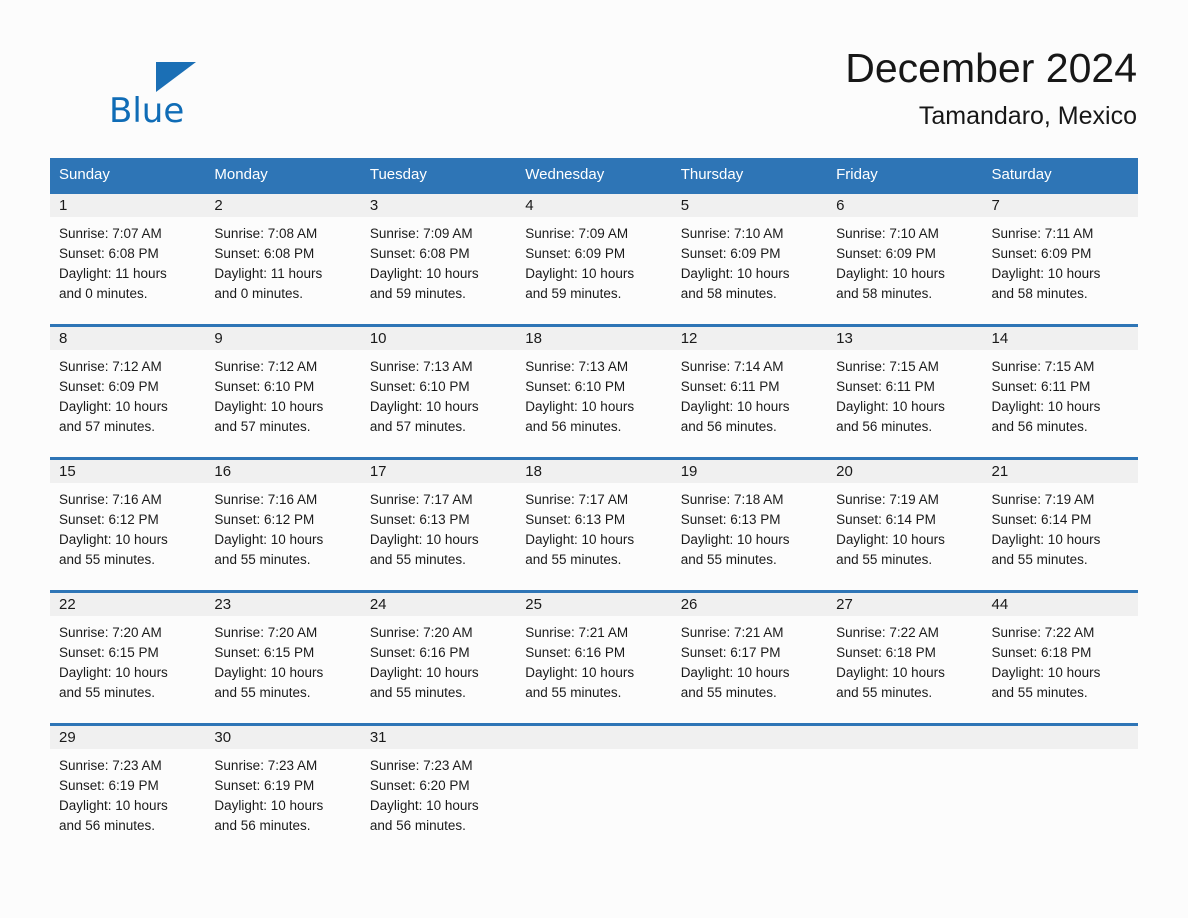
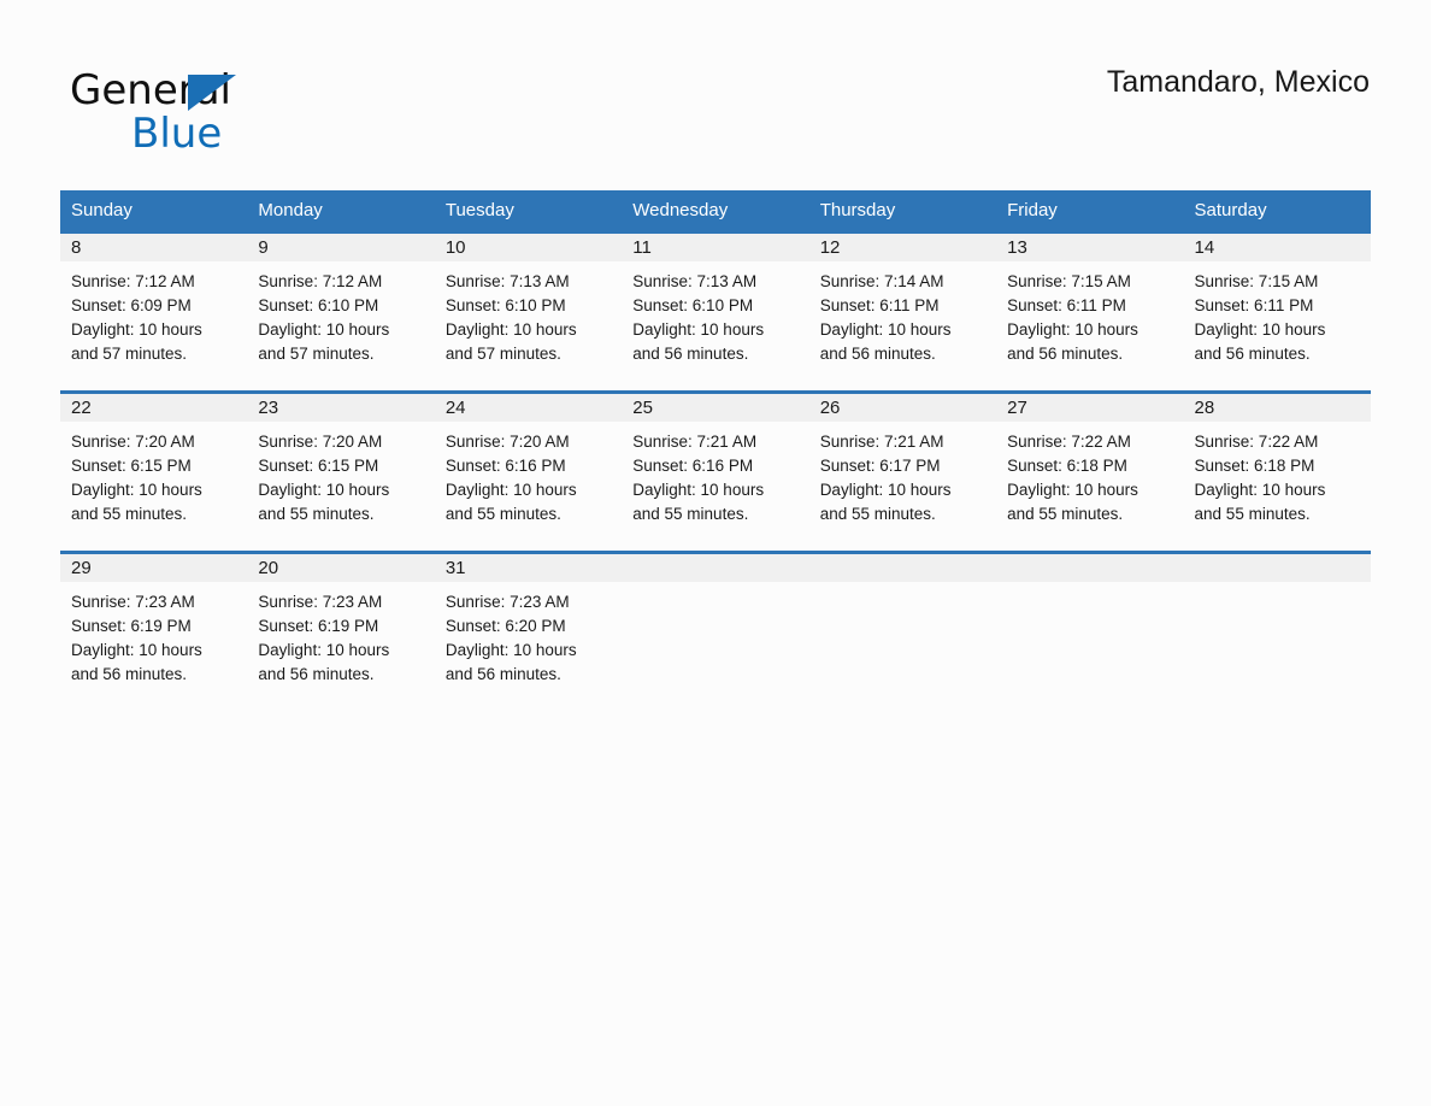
+ General
  Blue
- December 2024
  Tamandaro, Mexico
  Sunday	Monday	Tuesday	Wednesday	Thursday	Friday	Saturday
- 1Sunrise: 7:07 AMSunset: 6:08 PMDaylight: 11 hoursand 0 minutes.	2Sunrise: 7:08 AMSunset: 6:08 PMDaylight: 11 hoursand 0 minutes.	3Sunrise: 7:09 AMSunset: 6:08 PMDaylight: 10 hoursand 59 minutes.	4Sunrise: 7:09 AMSunset: 6:09 PMDaylight: 10 hoursand 59 minutes.	5Sunrise: 7:10 AMSunset: 6:09 PMDaylight: 10 hoursand 58 minutes.	6Sunrise: 7:10 AMSunset: 6:09 PMDaylight: 10 hoursand 58 minutes.	7Sunrise: 7:11 AMSunset: 6:09 PMDaylight: 10 hoursand 58 minutes.
- 8Sunrise: 7:12 AMSunset: 6:09 PMDaylight: 10 hoursand 57 minutes.	9Sunrise: 7:12 AMSunset: 6:10 PMDaylight: 10 hoursand 57 minutes.	10Sunrise: 7:13 AMSunset: 6:10 PMDaylight: 10 hoursand 57 minutes.	18Sunrise: 7:13 AMSunset: 6:10 PMDaylight: 10 hoursand 56 minutes.	12Sunrise: 7:14 AMSunset: 6:11 PMDaylight: 10 hoursand 56 minutes.	13Sunrise: 7:15 AMSunset: 6:11 PMDaylight: 10 hoursand 56 minutes.	14Sunrise: 7:15 AMSunset: 6:11 PMDaylight: 10 hoursand 56 minutes.
+ 8Sunrise: 7:12 AMSunset: 6:09 PMDaylight: 10 hoursand 57 minutes.	9Sunrise: 7:12 AMSunset: 6:10 PMDaylight: 10 hoursand 57 minutes.	10Sunrise: 7:13 AMSunset: 6:10 PMDaylight: 10 hoursand 57 minutes.	11Sunrise: 7:13 AMSunset: 6:10 PMDaylight: 10 hoursand 56 minutes.	12Sunrise: 7:14 AMSunset: 6:11 PMDaylight: 10 hoursand 56 minutes.	13Sunrise: 7:15 AMSunset: 6:11 PMDaylight: 10 hoursand 56 minutes.	14Sunrise: 7:15 AMSunset: 6:11 PMDaylight: 10 hoursand 56 minutes.
- 15Sunrise: 7:16 AMSunset: 6:12 PMDaylight: 10 hoursand 55 minutes.	16Sunrise: 7:16 AMSunset: 6:12 PMDaylight: 10 hoursand 55 minutes.	17Sunrise: 7:17 AMSunset: 6:13 PMDaylight: 10 hoursand 55 minutes.	18Sunrise: 7:17 AMSunset: 6:13 PMDaylight: 10 hoursand 55 minutes.	19Sunrise: 7:18 AMSunset: 6:13 PMDaylight: 10 hoursand 55 minutes.	20Sunrise: 7:19 AMSunset: 6:14 PMDaylight: 10 hoursand 55 minutes.	21Sunrise: 7:19 AMSunset: 6:14 PMDaylight: 10 hoursand 55 minutes.
- 22Sunrise: 7:20 AMSunset: 6:15 PMDaylight: 10 hoursand 55 minutes.	23Sunrise: 7:20 AMSunset: 6:15 PMDaylight: 10 hoursand 55 minutes.	24Sunrise: 7:20 AMSunset: 6:16 PMDaylight: 10 hoursand 55 minutes.	25Sunrise: 7:21 AMSunset: 6:16 PMDaylight: 10 hoursand 55 minutes.	26Sunrise: 7:21 AMSunset: 6:17 PMDaylight: 10 hoursand 55 minutes.	27Sunrise: 7:22 AMSunset: 6:18 PMDaylight: 10 hoursand 55 minutes.	44Sunrise: 7:22 AMSunset: 6:18 PMDaylight: 10 hoursand 55 minutes.
+ 22Sunrise: 7:20 AMSunset: 6:15 PMDaylight: 10 hoursand 55 minutes.	23Sunrise: 7:20 AMSunset: 6:15 PMDaylight: 10 hoursand 55 minutes.	24Sunrise: 7:20 AMSunset: 6:16 PMDaylight: 10 hoursand 55 minutes.	25Sunrise: 7:21 AMSunset: 6:16 PMDaylight: 10 hoursand 55 minutes.	26Sunrise: 7:21 AMSunset: 6:17 PMDaylight: 10 hoursand 55 minutes.	27Sunrise: 7:22 AMSunset: 6:18 PMDaylight: 10 hoursand 55 minutes.	28Sunrise: 7:22 AMSunset: 6:18 PMDaylight: 10 hoursand 55 minutes.
- 29Sunrise: 7:23 AMSunset: 6:19 PMDaylight: 10 hoursand 56 minutes.	30Sunrise: 7:23 AMSunset: 6:19 PMDaylight: 10 hoursand 56 minutes.	31Sunrise: 7:23 AMSunset: 6:20 PMDaylight: 10 hoursand 56 minutes.
+ 29Sunrise: 7:23 AMSunset: 6:19 PMDaylight: 10 hoursand 56 minutes.	20Sunrise: 7:23 AMSunset: 6:19 PMDaylight: 10 hoursand 56 minutes.	31Sunrise: 7:23 AMSunset: 6:20 PMDaylight: 10 hoursand 56 minutes.
